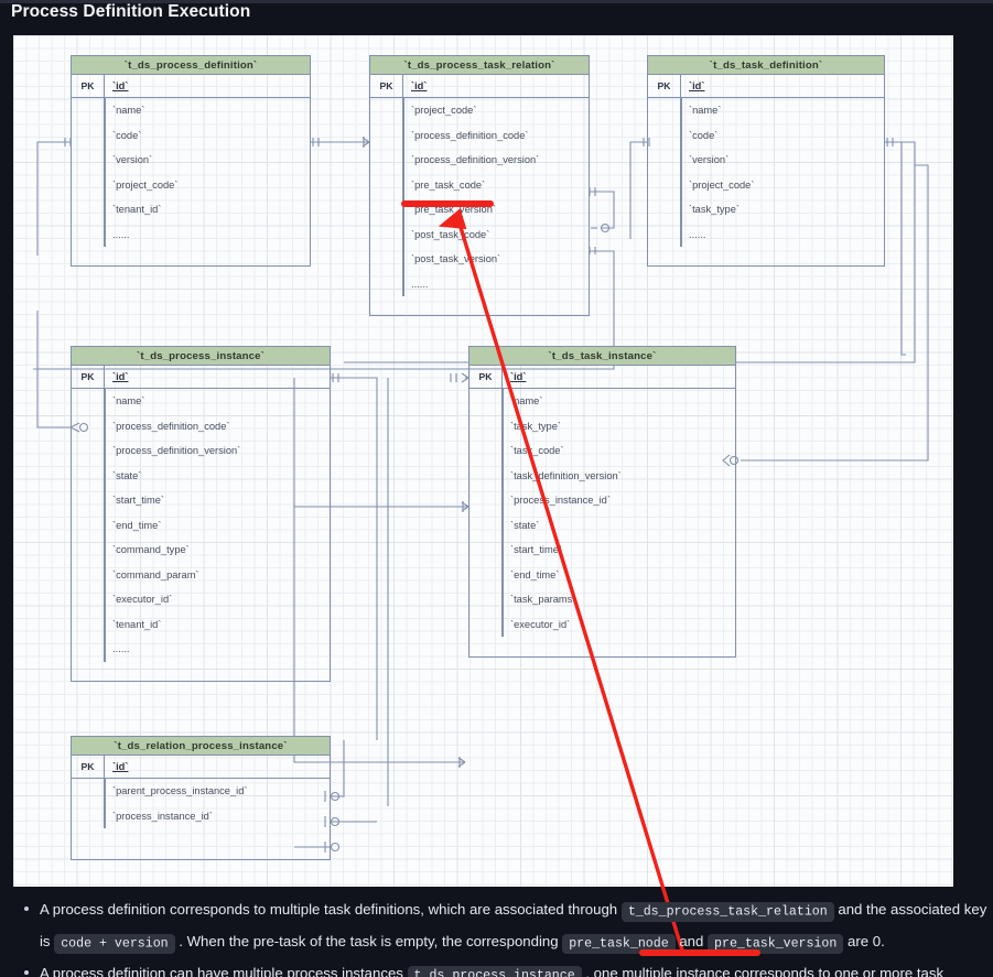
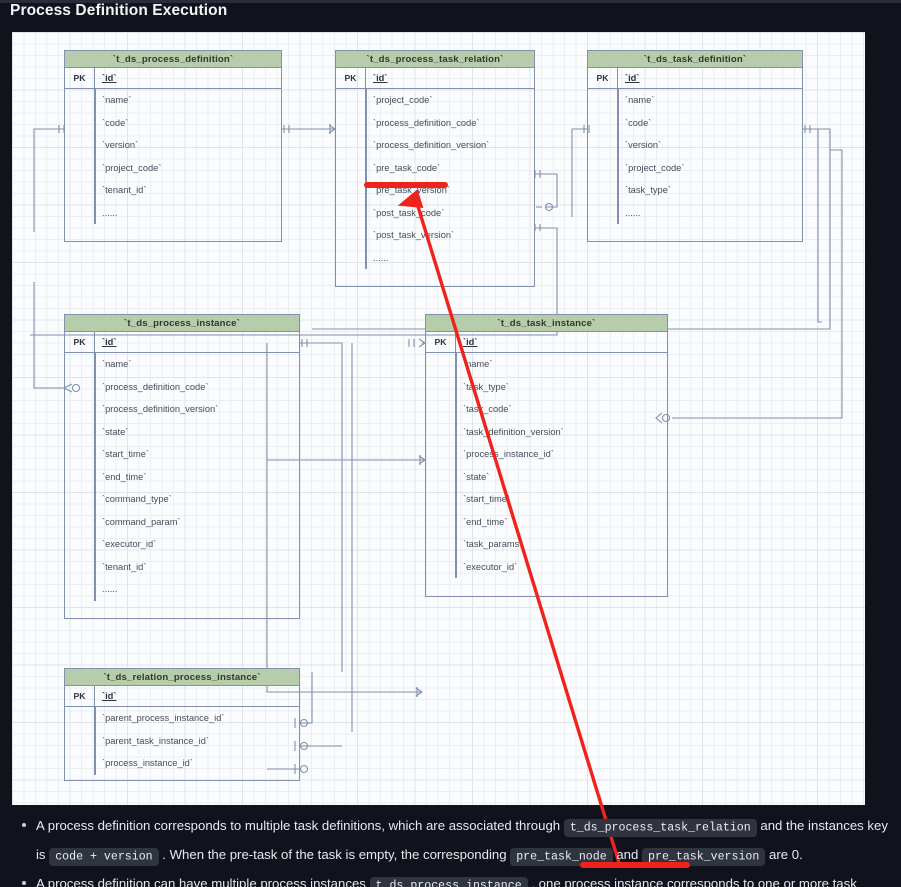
  Process Definition Execution
  `t_ds_process_definition`
  PK
  `id`
  `name`
  `code`
  .
  `version`
  `project_code`
  `tenant_id`
  ......
  `t_ds_process_task_relation`
  PK
  `id`
  `project_code`
  `process_definition_code`
  .
  `process_definition_version`
  `pre_task_code`
  `pre_task_version`
  `post_taskcode`
  `post_task_vrsion`
  ......
  `t_ds_task_definition`
  PK
  `id`
  `name`
  `code`
  .
  `version`
  `project_code`
  `task_type`
  ......
  `t_ds_process_instance`
  PK
  `id`
  `name`
  .
  `process_definition_code`
  `process_definition_version`
  `state`
  `start_time`
  `end_time`
  `command_type`
  `command_param`
  `executor_id`
  `tenant_id`
  ......
  `t_ds_task_instance`
  PK
  `id`
  name`
  `task_type`
  `tas_code`
  `taskdefinition_version`
  `process_instance_id`
  `state`
  `start_time
  `end_time`
  `task_params
  `executor_id`
  `t_ds_relation_process_instance`
  PK
  `id`
  .
  `parent_process_instance_id`
+ `parent_task_instance_id`
  `process_instance_id`
- A process definition corresponds to multiple task definitions, which are associated through t_ds_process_task_relation and the associated key is code + version . When the pre-task of the task is empty, the corresponding pre_task_node and pre_task_version are 0.
+ A process definition corresponds to multiple task definitions, which are associated through t_ds_process_task_relation and the instances key is code + version . When the pre-task of the task is empty, the corresponding pre_task_node and pre_task_version are 0.
- A process definition can have multiple process instances t_ds_process_instance , one multiple instance corresponds to one or more task
+ A process definition can have multiple process instances t_ds_process_instance , one process instance corresponds to one or more task
